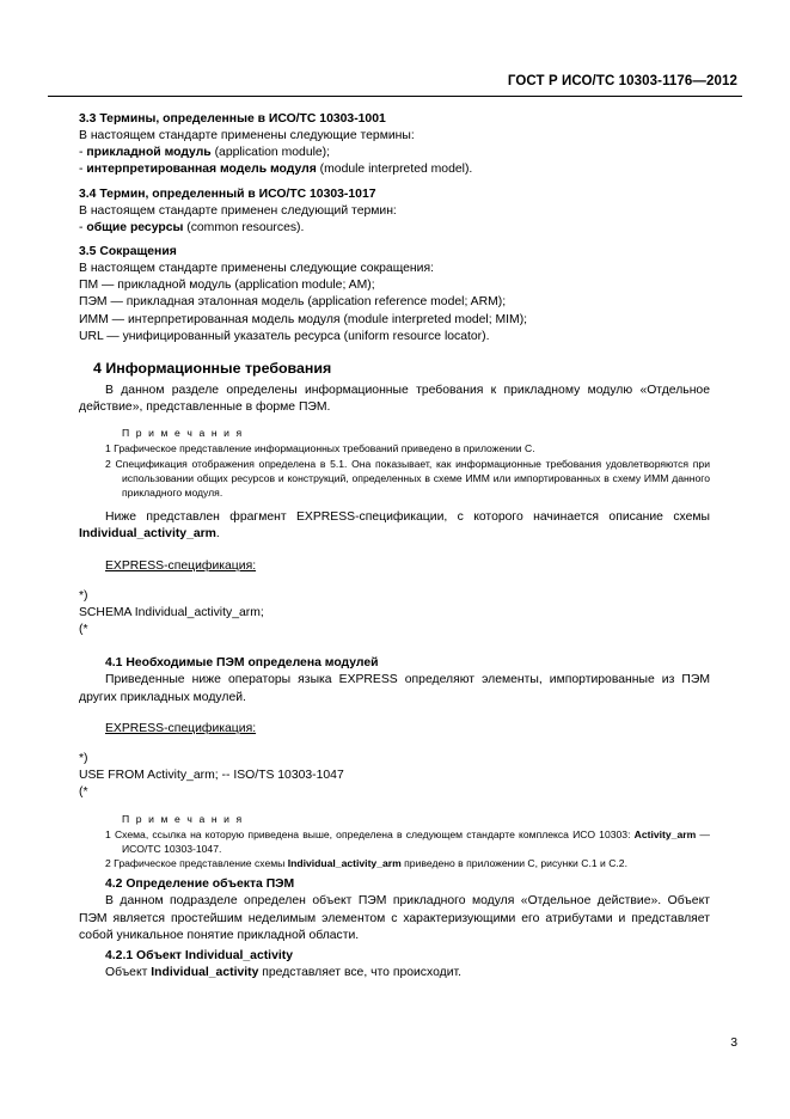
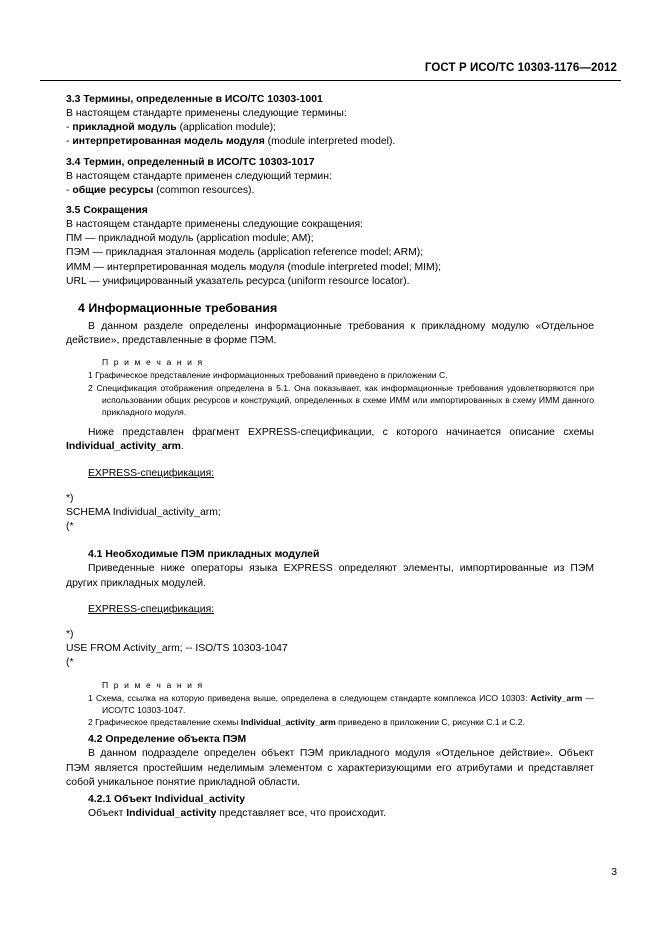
  ГОСТ Р ИСО/ТС 10303-1176—2012
  3.3 Термины, определенные в ИСО/ТС 10303-1001
  В настоящем стандарте применены следующие термины:
  - прикладной модуль (application module);
  - интерпретированная модель модуля (module interpreted model).
  3.4 Термин, определенный в ИСО/ТС 10303-1017
  В настоящем стандарте применен следующий термин:
  - общие ресурсы (common resources).
  3.5 Сокращения
  В настоящем стандарте применены следующие сокращения:
  ПМ — прикладной модуль (application module; AM);
  ПЭМ — прикладная эталонная модель (application reference model; ARM);
  ИММ — интерпретированная модель модуля (module interpreted model; MIM);
  URL — унифицированный указатель ресурса (uniform resource locator).
  4 Информационные требования
  В данном разделе определены информационные требования к прикладному модулю «Отдельное действие», представленные в форме ПЭМ.
  П р и м е ч а н и я
  1 Графическое представление информационных требований приведено в приложении С.
  2 Спецификация отображения определена в 5.1. Она показывает, как информационные требования удовлетворяются при использовании общих ресурсов и конструкций, определенных в схеме ИММ или импортированных в схему ИММ данного прикладного модуля.
  Ниже представлен фрагмент EXPRESS-спецификации, с которого начинается описание схемы Individual_activity_arm.
  EXPRESS-спецификация:
  *)
  SCHEMA Individual_activity_arm;
  (*
- 4.1 Необходимые ПЭМ определена модулей
+ 4.1 Необходимые ПЭМ прикладных модулей
  Приведенные ниже операторы языка EXPRESS определяют элементы, импортированные из ПЭМ других прикладных модулей.
  EXPRESS-спецификация:
  *)
  USE FROM Activity_arm; -- ISO/TS 10303-1047
  (*
  П р и м е ч а н и я
  1 Схема, ссылка на которую приведена выше, определена в следующем стандарте комплекса ИСО 10303: Activity_arm — ИСО/ТС 10303-1047.
  2 Графическое представление схемы Individual_activity_arm приведено в приложении С, рисунки С.1 и С.2.
  4.2 Определение объекта ПЭМ
  В данном подразделе определен объект ПЭМ прикладного модуля «Отдельное действие». Объект ПЭМ является простейшим неделимым элементом с характеризующими его атрибутами и представляет собой уникальное понятие прикладной области.
  4.2.1 Объект Individual_activity
  Объект Individual_activity представляет все, что происходит.
  3
